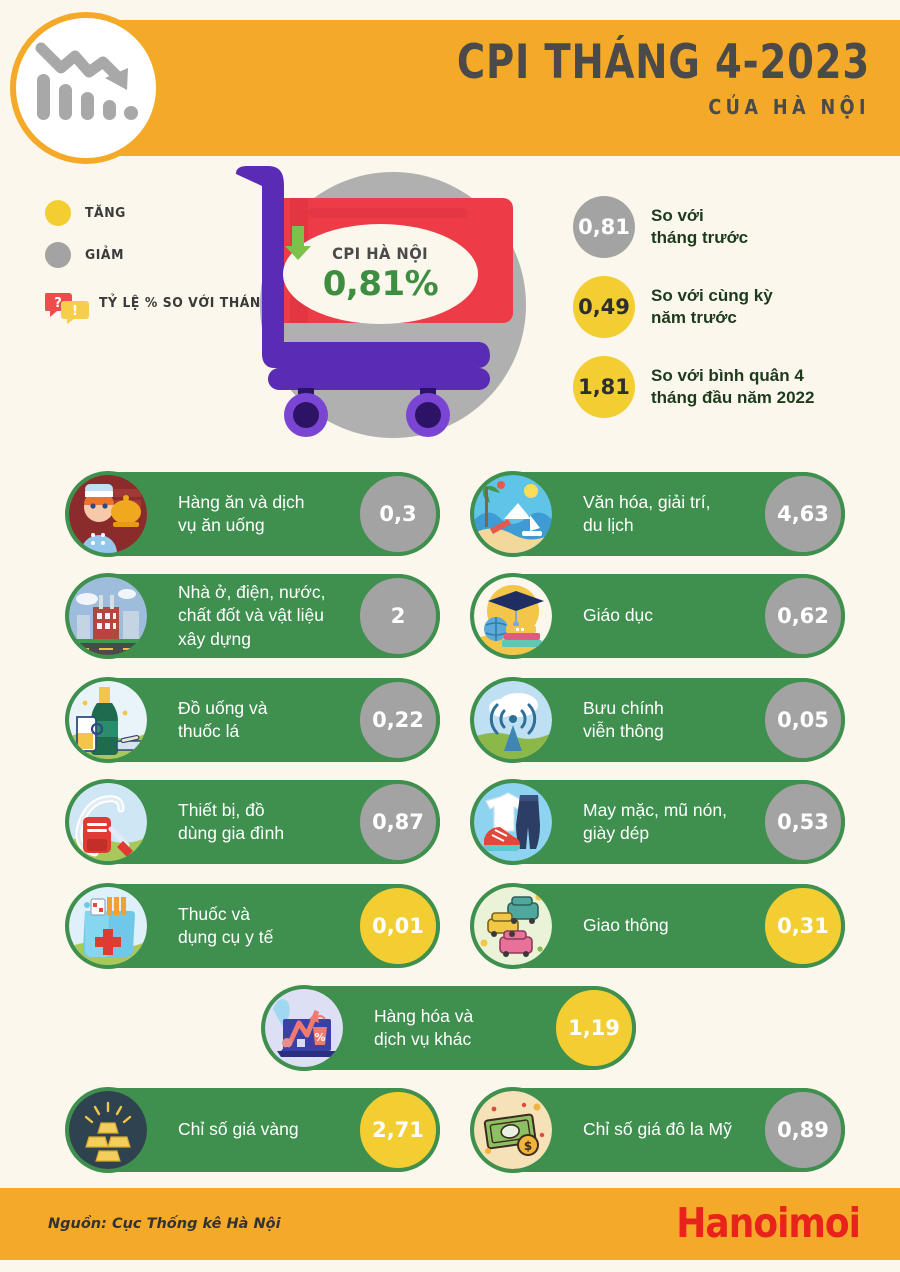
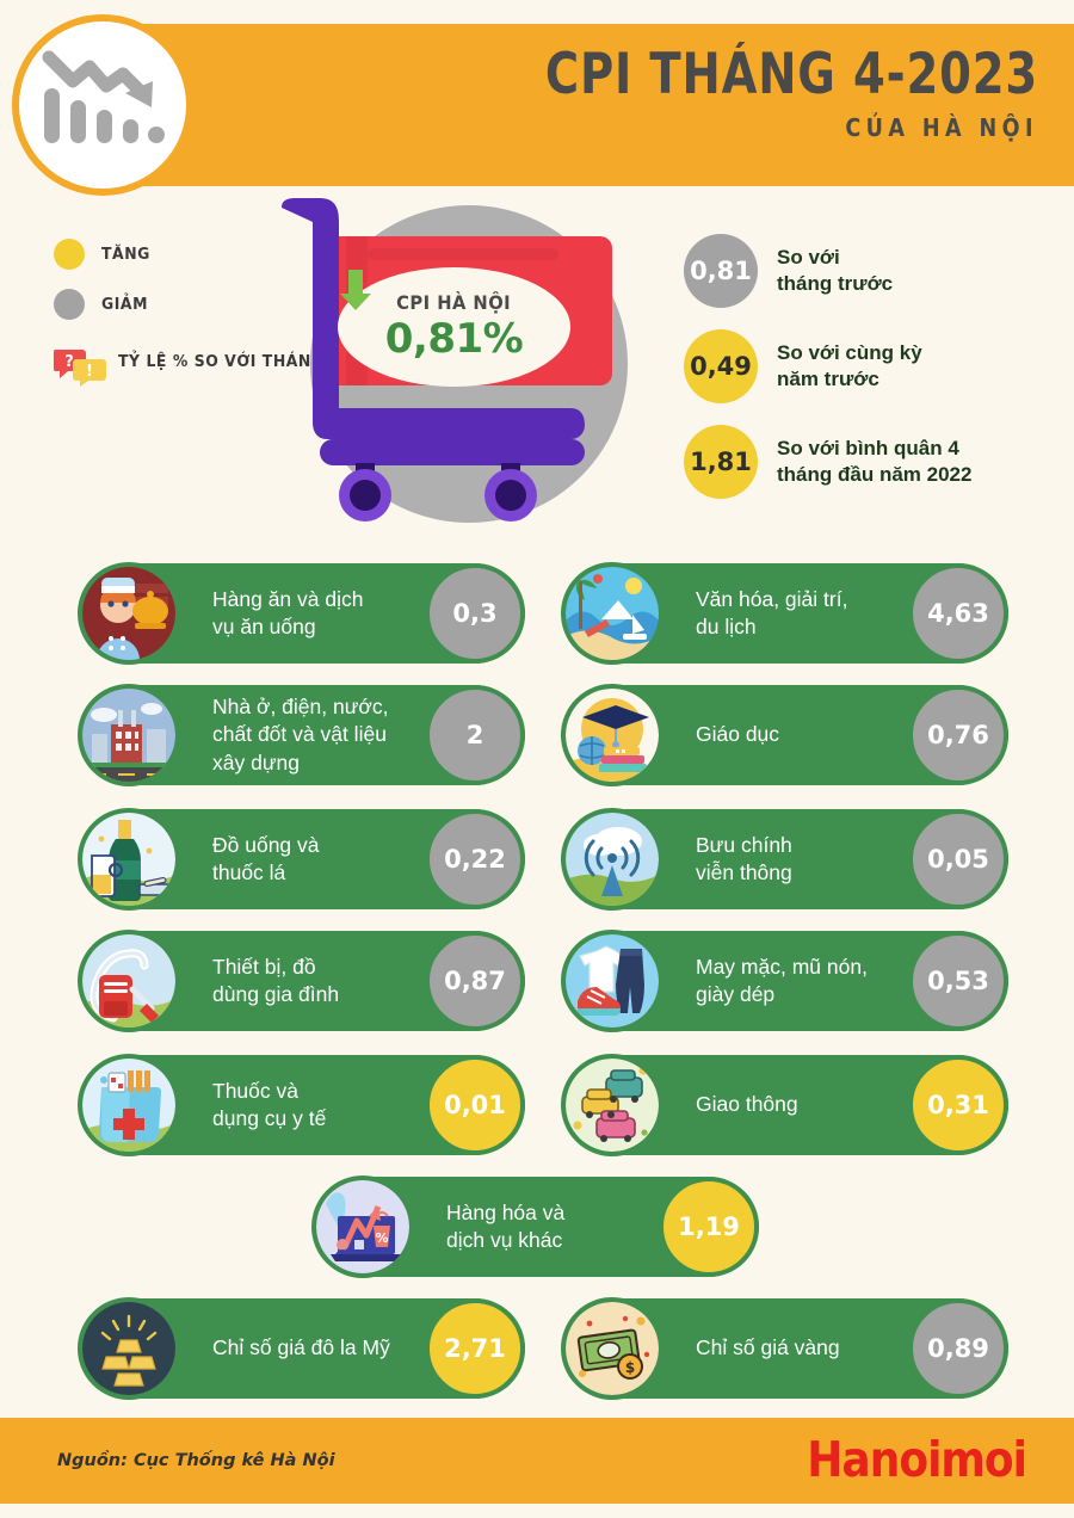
  CPI THÁNG 4-2023
  CỦA HÀ NỘI
  TĂNG
  GIẢM
  ?
  !
  TỶ LỆ % SO VỚI THÁN
  CPI HÀ NỘI
  0,81%
  0,81
  So với
  tháng trước
  0,49
  So với cùng kỳ
  năm trước
  1,81
  So với bình quân 4
  tháng đầu năm 2022
  Hàng ăn và dịch
  vụ ăn uống
  0,3
  Văn hóa, giải trí,
  du lịch
  4,63
  Nhà ở, điện, nước,
  chất đốt và vật liệu
  xây dựng
  2
  Giáo dục
- 0,62
+ 0,76
  Đồ uống và
  thuốc lá
  0,22
  Bưu chính
  viễn thông
  0,05
  Thiết bị, đồ
  dùng gia đình
  0,87
  May mặc, mũ nón,
  giày dép
  0,53
  Thuốc và
  dụng cụ y tế
  0,01
  Giao thông
  0,31
  %
  Hàng hóa và
  dịch vụ khác
  1,19
- Chỉ số giá vàng
+ Chỉ số giá đô la Mỹ
  2,71
  $
- Chỉ số giá đô la Mỹ
+ Chỉ số giá vàng
  0,89
  Nguồn: Cục Thống kê Hà Nội
  Hanoimoi
